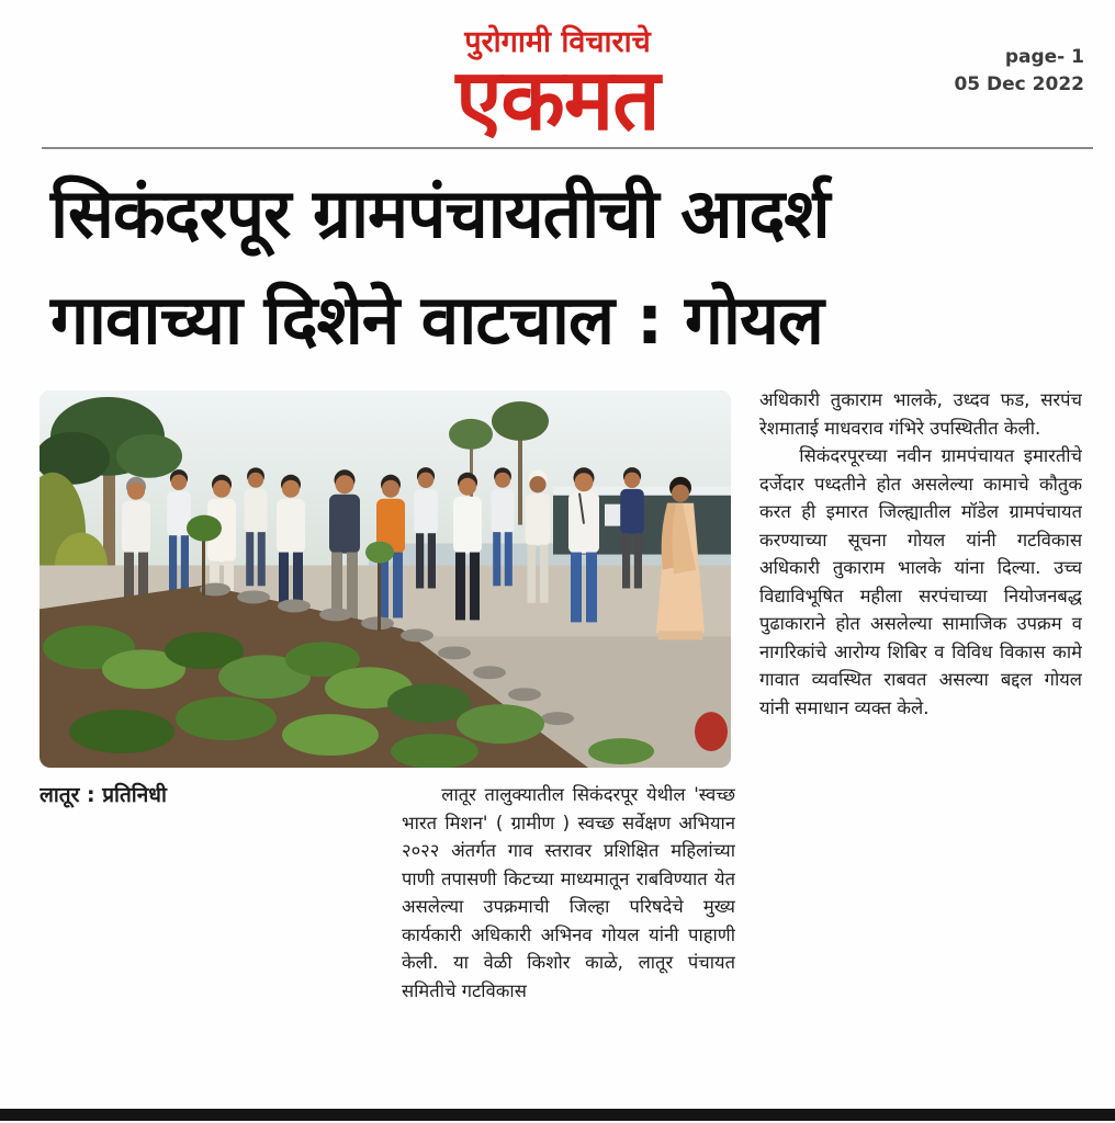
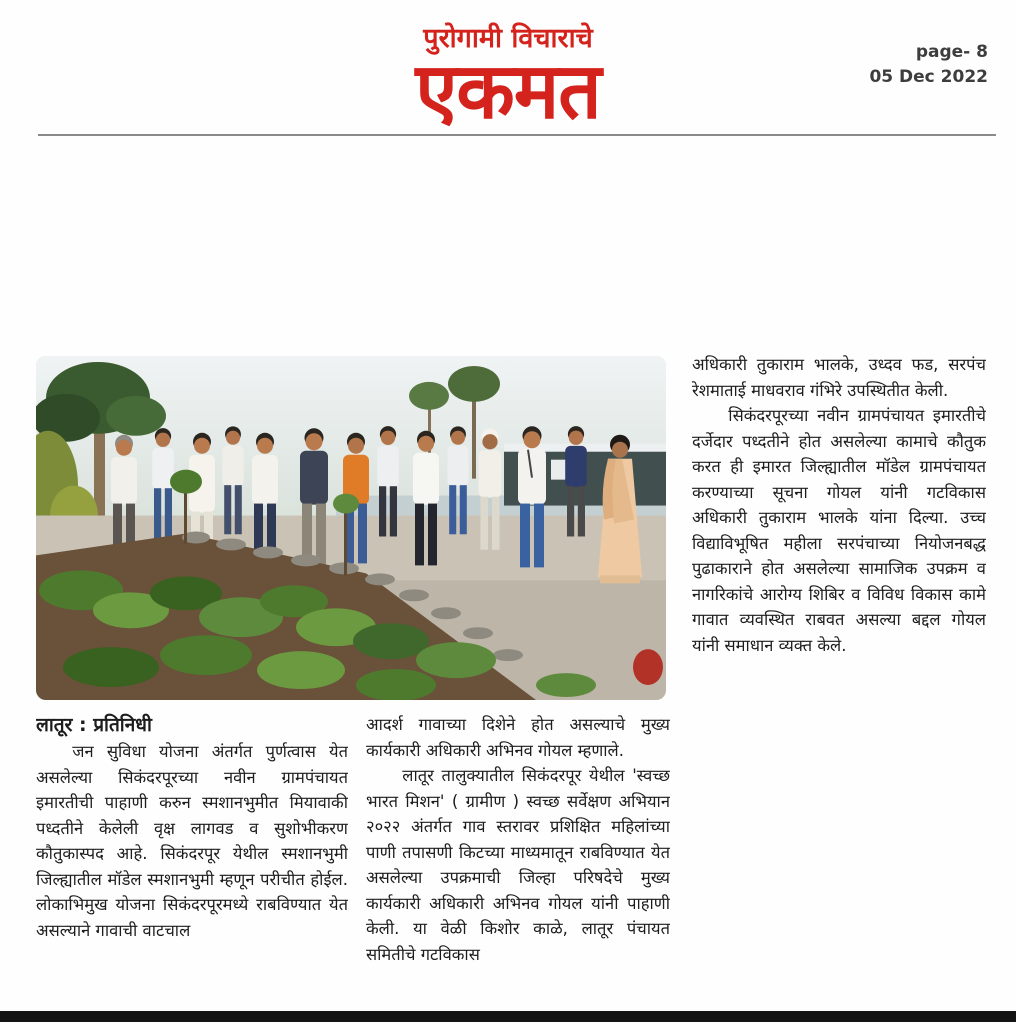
  पुरोगामी विचाराचे
  एकमत
- page- 1
+ page- 8
  05 Dec 2022
- सिकंदरपूर ग्रामपंचायतीची आदर्श
- गावाच्या दिशेने वाटचाल : गोयल
  लातूर : प्रतिनिधी
+ जन सुविधा योजना अंतर्गत पुर्णत्वास येत असलेल्या सिकंदरपूरच्या नवीन ग्रामपंचायत इमारतीची पाहाणी करुन स्मशानभुमीत मियावाकी पध्दतीने केलेली वृक्ष लागवड व सुशोभीकरण कौतुकास्पद आहे. सिकंदरपूर येथील स्मशानभुमी जिल्ह्यातील मॉडेल स्मशानभुमी म्हणून परीचीत होईल. लोकाभिमुख योजना सिकंदरपूरमध्ये राबविण्यात येत असल्याने गावाची वाटचाल
+ आदर्श गावाच्या दिशेने होत असल्याचे मुख्य कार्यकारी अधिकारी अभिनव गोयल म्हणाले.
  लातूर तालुक्यातील सिकंदरपूर येथील 'स्वच्छ भारत मिशन' ( ग्रामीण ) स्वच्छ सर्वेक्षण अभियान २०२२ अंतर्गत गाव स्तरावर प्रशिक्षित महिलांच्या पाणी तपासणी किटच्या माध्यमातून राबविण्यात येत असलेल्या उपक्रमाची जिल्हा परिषदेचे मुख्य कार्यकारी अधिकारी अभिनव गोयल यांनी पाहाणी केली. या वेळी किशोर काळे, लातूर पंचायत समितीचे गटविकास
  अधिकारी तुकाराम भालके, उध्दव फड, सरपंच रेशमाताई माधवराव गंभिरे उपस्थितीत केली.
  सिकंदरपूरच्या नवीन ग्रामपंचायत इमारतीचे दर्जेदार पध्दतीने होत असलेल्या कामाचे कौतुक करत ही इमारत जिल्ह्यातील मॉडेल ग्रामपंचायत करण्याच्या सूचना गोयल यांनी गटविकास अधिकारी तुकाराम भालके यांना दिल्या. उच्च विद्याविभूषित महीला सरपंचाच्या नियोजनबद्ध पुढाकाराने होत असलेल्या सामाजिक उपक्रम व नागरिकांचे आरोग्य शिबिर व विविध विकास कामे गावात व्यवस्थित राबवत असल्या बद्दल गोयल यांनी समाधान व्यक्त केले.
